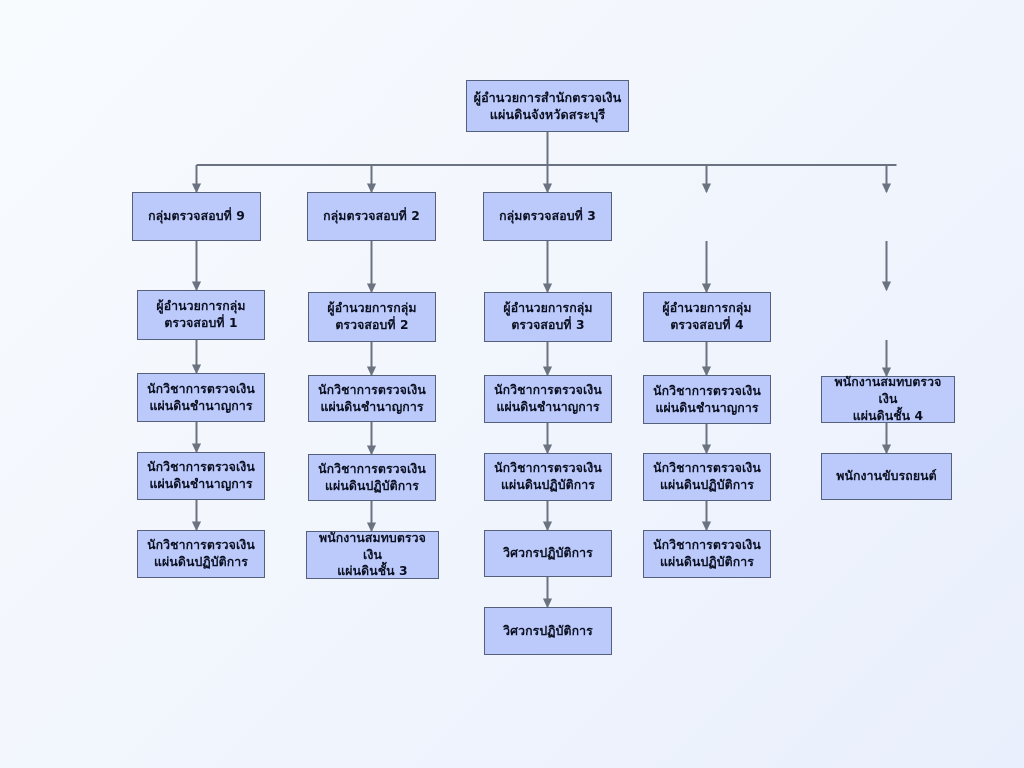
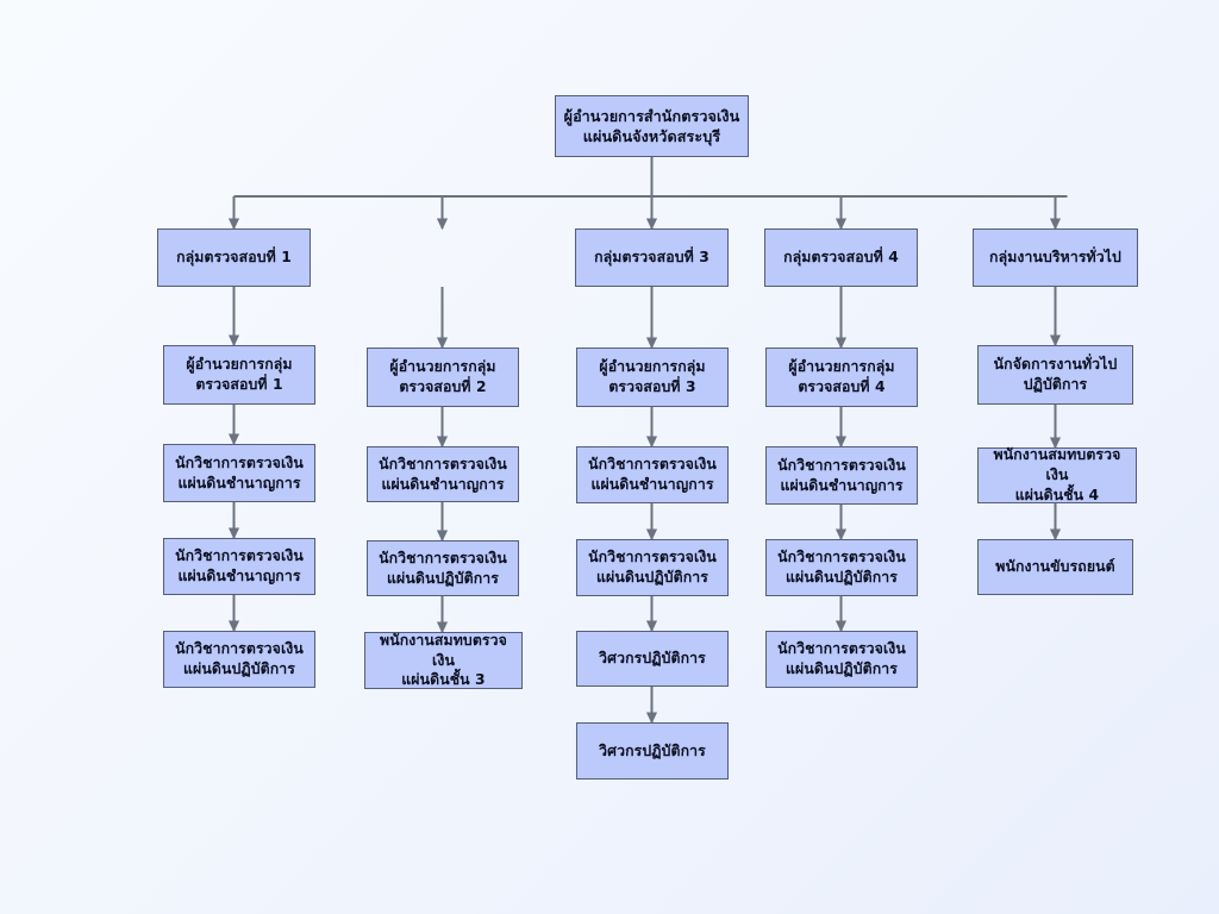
  ผู้อำนวยการสำนักตรวจเงิน
  แผ่นดินจังหวัดสระบุรี
- กลุ่มตรวจสอบที่ 9
+ กลุ่มตรวจสอบที่ 1
- กลุ่มตรวจสอบที่ 2
  กลุ่มตรวจสอบที่ 3
+ กลุ่มตรวจสอบที่ 4
+ กลุ่มงานบริหารทั่วไป
  ผู้อำนวยการกลุ่ม
  ตรวจสอบที่ 1
  นักวิชาการตรวจเงิน
  แผ่นดินชำนาญการ
  นักวิชาการตรวจเงิน
  แผ่นดินชำนาญการ
  นักวิชาการตรวจเงิน
  แผ่นดินปฏิบัติการ
  ผู้อำนวยการกลุ่ม
  ตรวจสอบที่ 2
  นักวิชาการตรวจเงิน
  แผ่นดินชำนาญการ
  นักวิชาการตรวจเงิน
  แผ่นดินปฏิบัติการ
  พนักงานสมทบตรวจเงิน
  แผ่นดินชั้น 3
  ผู้อำนวยการกลุ่ม
  ตรวจสอบที่ 3
  นักวิชาการตรวจเงิน
  แผ่นดินชำนาญการ
  นักวิชาการตรวจเงิน
  แผ่นดินปฏิบัติการ
  วิศวกรปฏิบัติการ
  วิศวกรปฏิบัติการ
  ผู้อำนวยการกลุ่ม
  ตรวจสอบที่ 4
  นักวิชาการตรวจเงิน
  แผ่นดินชำนาญการ
  นักวิชาการตรวจเงิน
  แผ่นดินปฏิบัติการ
  นักวิชาการตรวจเงิน
  แผ่นดินปฏิบัติการ
+ นักจัดการงานทั่วไป
+ ปฏิบัติการ
  พนักงานสมทบตรวจเงิน
  แผ่นดินชั้น 4
  พนักงานขับรถยนต์
